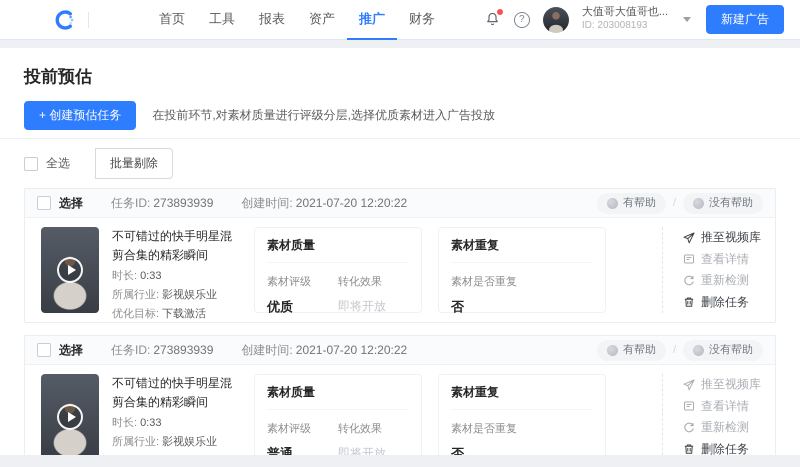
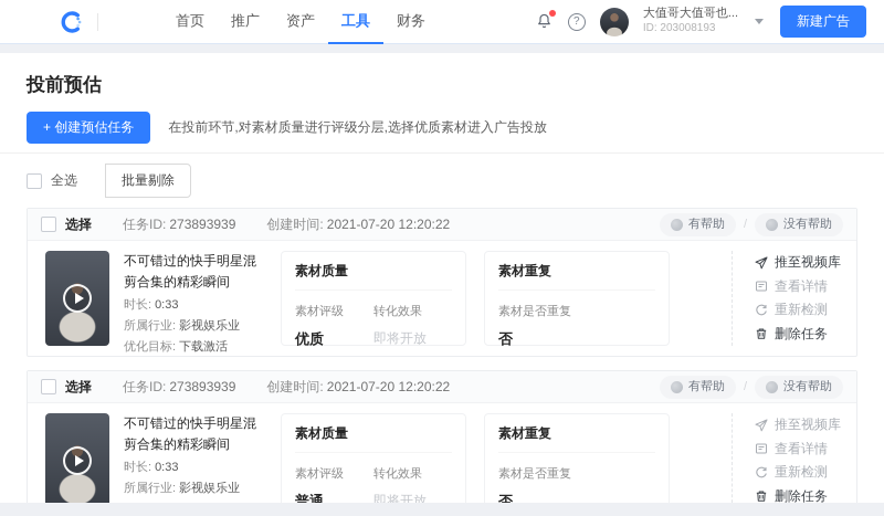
  首页
- 工具
+ 推广
- 报表
  资产
- 推广
+ 工具
  财务
  ?
  大值哥大值哥也...
  ID: 203008193
  新建广告
  投前预估
  + 创建预估任务
  在投前环节,对素材质量进行评级分层,选择优质素材进入广告投放
  全选
  批量剔除
  选择
  任务ID: 273893939
  创建时间: 2021-07-20 12:20:22
  有帮助
  没有帮助
  不可错过的快手明星混剪合集的精彩瞬间
  时长: 0:33
  所属行业: 影视娱乐业
  优化目标: 下载激活
  素材质量
  素材评级
  优质
  转化效果
  即将开放
  素材重复
  素材是否重复
  否
  推至视频库
  查看详情
  重新检测
  删除任务
  选择
  任务ID: 273893939
  创建时间: 2021-07-20 12:20:22
  有帮助
  没有帮助
  不可错过的快手明星混剪合集的精彩瞬间
  时长: 0:33
  所属行业: 影视娱乐业
  素材质量
  素材评级
  普通
  转化效果
  即将开放
  素材重复
  素材是否重复
  否
  推至视频库
  查看详情
  重新检测
  删除任务
